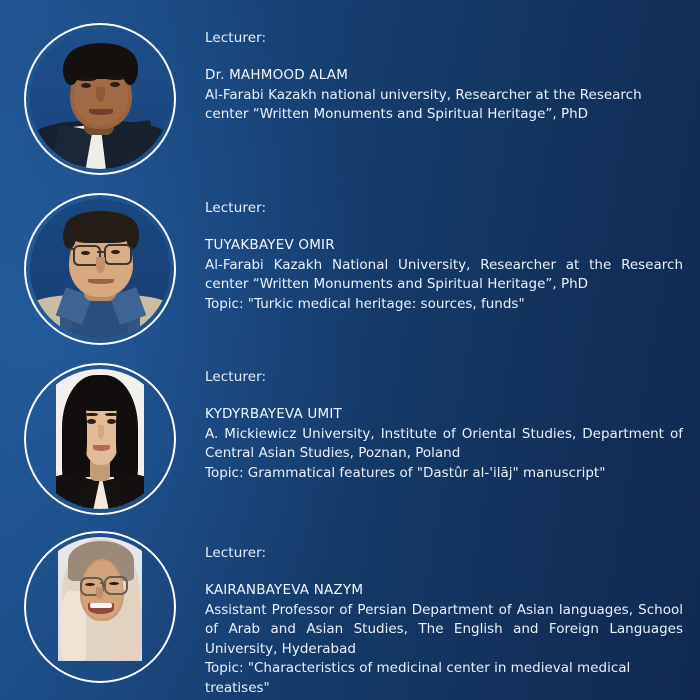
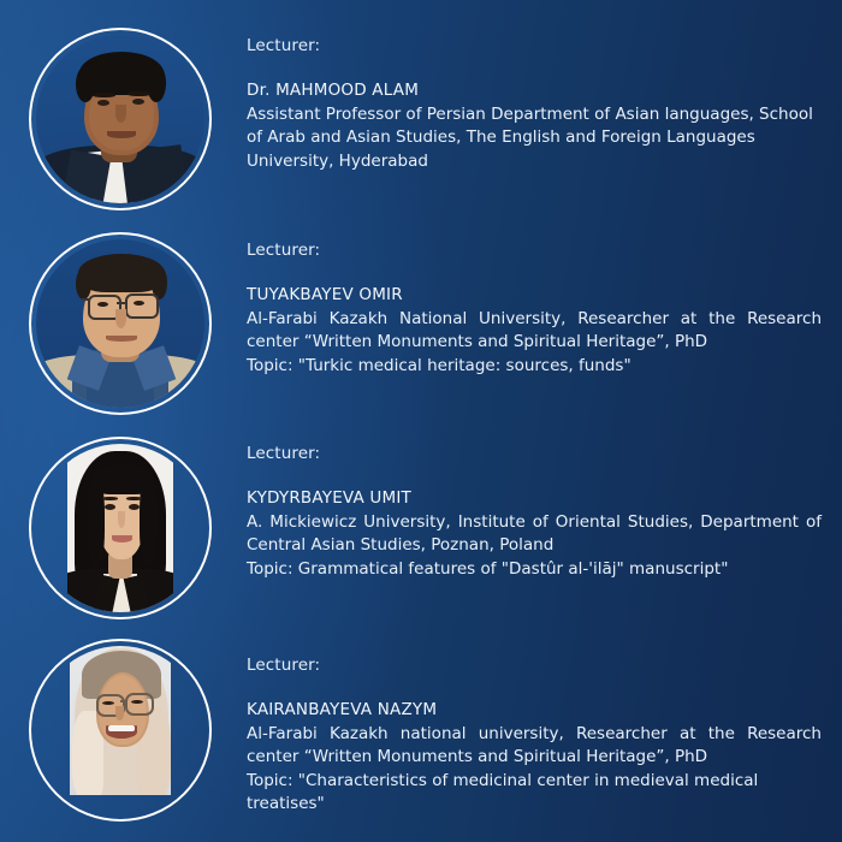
  Lecturer:
  Dr. MAHMOOD ALAM
- Al-Farabi Kazakh national university, Researcher at the Research center “Written Monuments and Spiritual Heritage”, PhD
+ Assistant Professor of Persian Department of Asian languages, School of Arab and Asian Studies, The English and Foreign Languages University, Hyderabad
  Lecturer:
  TUYAKBAYEV OMIR
  Al-Farabi Kazakh National University, Researcher at the Research center “Written Monuments and Spiritual Heritage”, PhD
  Topic: "Turkic medical heritage: sources, funds"
  Lecturer:
  KYDYRBAYEVA UMIT
  A. Mickiewicz University, Institute of Oriental Studies, Department of Central Asian Studies, Poznan, Poland
  Topic: Grammatical features of "Dastûr al-'ilāj" manuscript"
  Lecturer:
  KAIRANBAYEVA NAZYM
- Assistant Professor of Persian Department of Asian languages, School of Arab and Asian Studies, The English and Foreign Languages University, Hyderabad
+ Al-Farabi Kazakh national university, Researcher at the Research center “Written Monuments and Spiritual Heritage”, PhD
  Topic: "Characteristics of medicinal center in medieval medical treatises"
